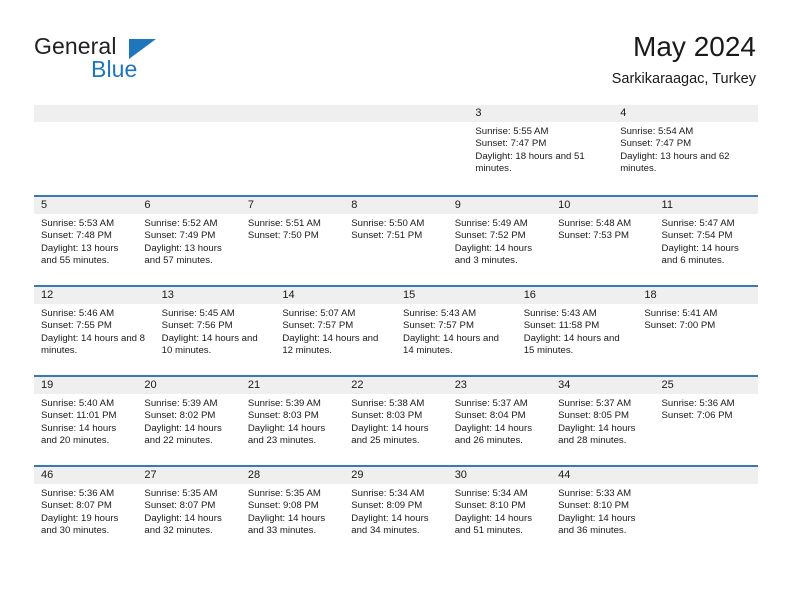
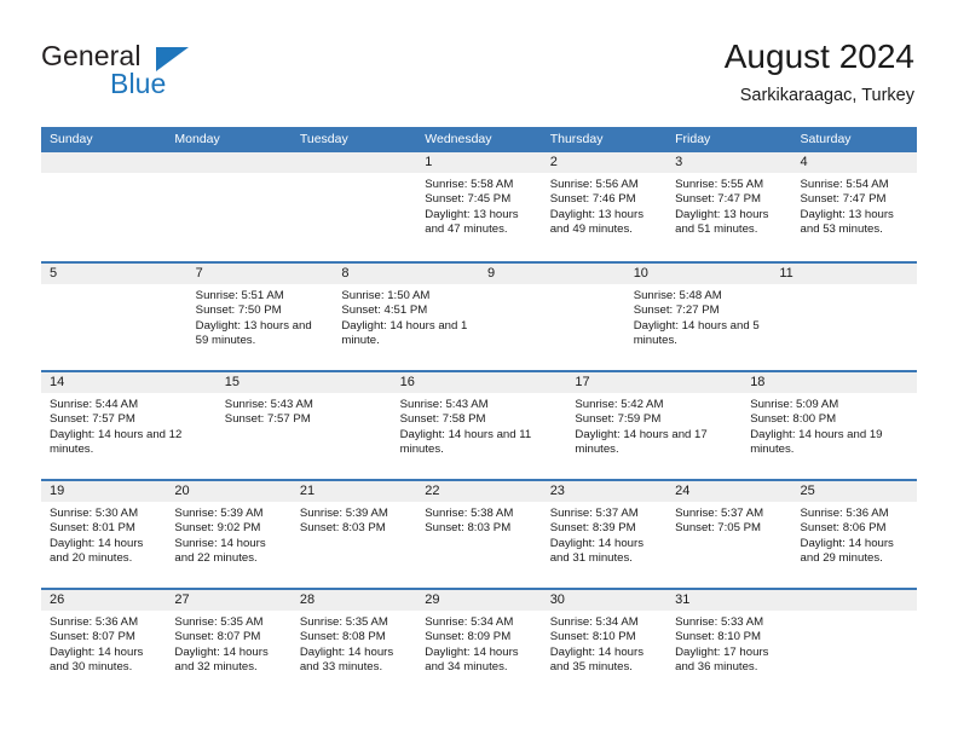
  General
  Blue
- May 2024
+ August 2024
  Sarkikaraagac, Turkey
+ Sunday
+ Monday
+ Tuesday
+ Wednesday
+ Thursday
+ Friday
+ Saturday
+ 1
+ Sunrise: 5:58 AM
+ Sunset: 7:45 PM
+ Daylight: 13 hours and 47 minutes.
+ 2
+ Sunrise: 5:56 AM
+ Sunset: 7:46 PM
+ Daylight: 13 hours and 49 minutes.
  3
  Sunrise: 5:55 AM
  Sunset: 7:47 PM
- Daylight: 18 hours and 51 minutes.
+ Daylight: 13 hours and 51 minutes.
  4
  Sunrise: 5:54 AM
  Sunset: 7:47 PM
- Daylight: 13 hours and 62 minutes.
+ Daylight: 13 hours and 53 minutes.
  5
- Sunrise: 5:53 AM
- Sunset: 7:48 PM
- Daylight: 13 hours and 55 minutes.
- 6
- Sunrise: 5:52 AM
- Sunset: 7:49 PM
- Daylight: 13 hours and 57 minutes.
  7
  Sunrise: 5:51 AM
  Sunset: 7:50 PM
+ Daylight: 13 hours and 59 minutes.
  8
- Sunrise: 5:50 AM
+ Sunrise: 1:50 AM
- Sunset: 7:51 PM
+ Sunset: 4:51 PM
+ Daylight: 14 hours and 1 minute.
  9
- Sunrise: 5:49 AM
- Sunset: 7:52 PM
- Daylight: 14 hours and 3 minutes.
  10
  Sunrise: 5:48 AM
- Sunset: 7:53 PM
+ Sunset: 7:27 PM
+ Daylight: 14 hours and 5 minutes.
  11
- Sunrise: 5:47 AM
- Sunset: 7:54 PM
- Daylight: 14 hours and 6 minutes.
- 12
- Sunrise: 5:46 AM
- Sunset: 7:55 PM
- Daylight: 14 hours and 8 minutes.
- 13
- Sunrise: 5:45 AM
- Sunset: 7:56 PM
- Daylight: 14 hours and 10 minutes.
  14
- Sunrise: 5:07 AM
+ Sunrise: 5:44 AM
  Sunset: 7:57 PM
  Daylight: 14 hours and 12 minutes.
  15
  Sunrise: 5:43 AM
  Sunset: 7:57 PM
- Daylight: 14 hours and 14 minutes.
  16
  Sunrise: 5:43 AM
- Sunset: 11:58 PM
+ Sunset: 7:58 PM
- Daylight: 14 hours and 15 minutes.
+ Daylight: 14 hours and 11 minutes.
+ 17
+ Sunrise: 5:42 AM
+ Sunset: 7:59 PM
+ Daylight: 14 hours and 17 minutes.
  18
- Sunrise: 5:41 AM
+ Sunrise: 5:09 AM
- Sunset: 7:00 PM
+ Sunset: 8:00 PM
+ Daylight: 14 hours and 19 minutes.
  19
- Sunrise: 5:40 AM
+ Sunrise: 5:30 AM
- Sunset: 11:01 PM
+ Sunset: 8:01 PM
- Sunrise: 14 hours and 20 minutes.
+ Daylight: 14 hours and 20 minutes.
  20
  Sunrise: 5:39 AM
- Sunset: 8:02 PM
+ Sunset: 9:02 PM
- Daylight: 14 hours and 22 minutes.
+ Sunrise: 14 hours and 22 minutes.
  21
  Sunrise: 5:39 AM
  Sunset: 8:03 PM
- Daylight: 14 hours and 23 minutes.
  22
  Sunrise: 5:38 AM
  Sunset: 8:03 PM
- Daylight: 14 hours and 25 minutes.
  23
  Sunrise: 5:37 AM
- Sunset: 8:04 PM
+ Sunset: 8:39 PM
- Daylight: 14 hours and 26 minutes.
+ Daylight: 14 hours and 31 minutes.
- 34
+ 24
  Sunrise: 5:37 AM
- Sunset: 8:05 PM
+ Sunset: 7:05 PM
- Daylight: 14 hours and 28 minutes.
  25
  Sunrise: 5:36 AM
- Sunset: 7:06 PM
+ Sunset: 8:06 PM
+ Daylight: 14 hours and 29 minutes.
- 46
+ 26
  Sunrise: 5:36 AM
  Sunset: 8:07 PM
- Daylight: 19 hours and 30 minutes.
+ Daylight: 14 hours and 30 minutes.
  27
  Sunrise: 5:35 AM
  Sunset: 8:07 PM
  Daylight: 14 hours and 32 minutes.
  28
  Sunrise: 5:35 AM
- Sunset: 9:08 PM
+ Sunset: 8:08 PM
  Daylight: 14 hours and 33 minutes.
  29
  Sunrise: 5:34 AM
  Sunset: 8:09 PM
  Daylight: 14 hours and 34 minutes.
  30
  Sunrise: 5:34 AM
  Sunset: 8:10 PM
- Daylight: 14 hours and 51 minutes.
+ Daylight: 14 hours and 35 minutes.
- 44
+ 31
  Sunrise: 5:33 AM
  Sunset: 8:10 PM
- Daylight: 14 hours and 36 minutes.
+ Daylight: 17 hours and 36 minutes.
